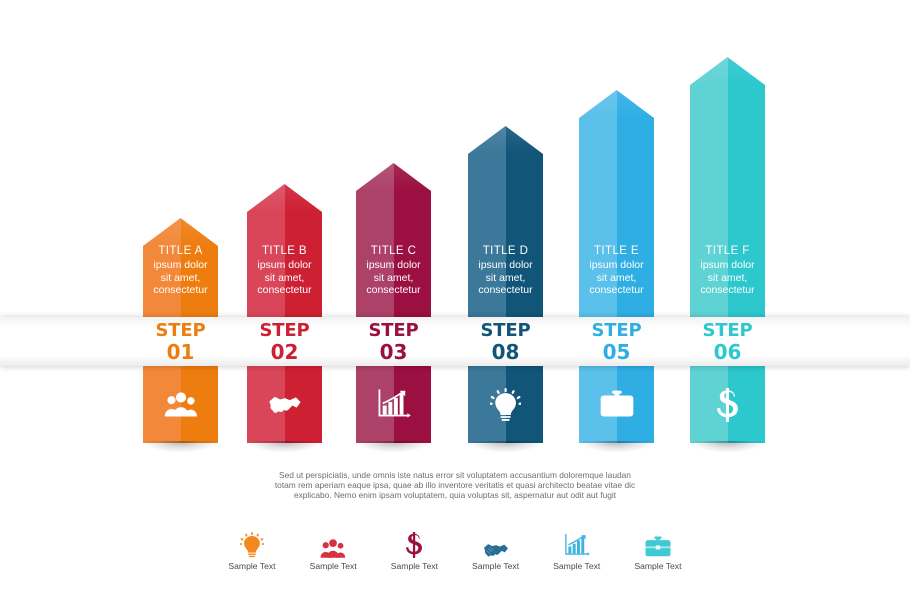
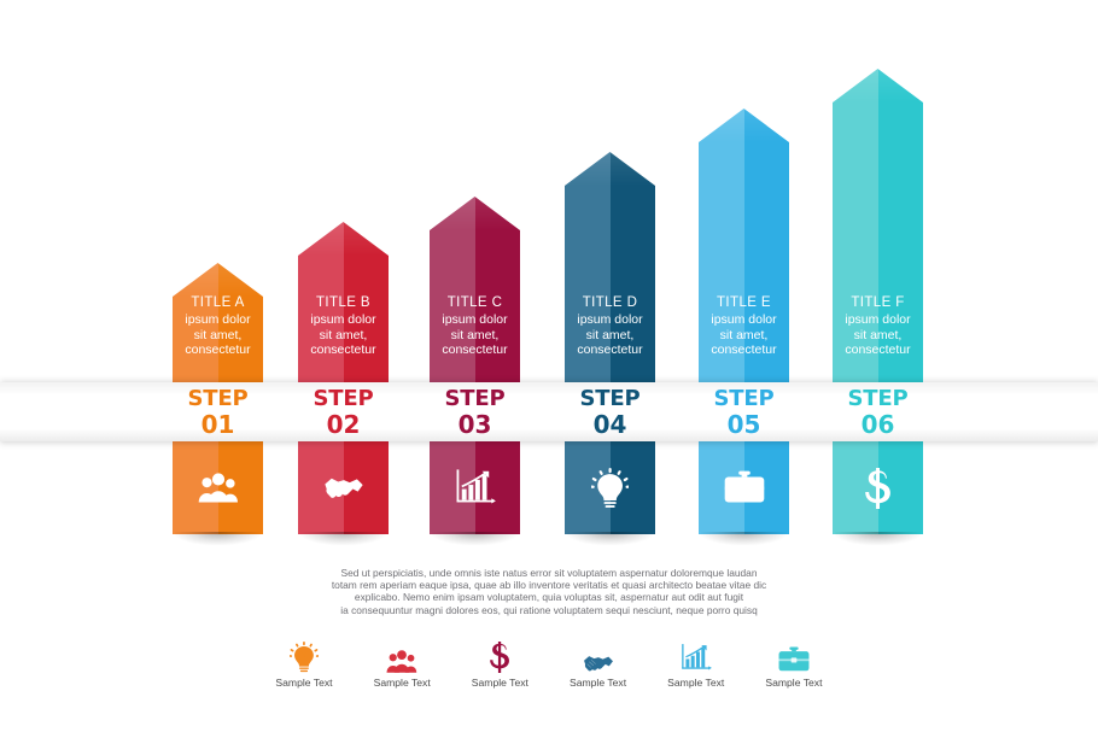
  TITLE A
  ipsum dolor
  sit amet,
  consectetur
  TITLE B
  ipsum dolor
  sit amet,
  consectetur
  TITLE C
  ipsum dolor
  sit amet,
  consectetur
  TITLE D
  ipsum dolor
  sit amet,
  consectetur
  TITLE E
  ipsum dolor
  sit amet,
  consectetur
  TITLE F
  ipsum dolor
  sit amet,
  consectetur
  STEP
  01
  STEP
  02
  STEP
  03
  STEP
- 08
+ 04
  STEP
  05
  STEP
  06
- Sed ut perspiciatis, unde omnis iste natus error sit voluptatem accusantium doloremque laudan
+ Sed ut perspiciatis, unde omnis iste natus error sit voluptatem aspernatur doloremque laudan
  totam rem aperiam eaque ipsa, quae ab illo inventore veritatis et quasi architecto beatae vitae dic
  explicabo. Nemo enim ipsam voluptatem, quia voluptas sit, aspernatur aut odit aut fugit
+ ia consequuntur magni dolores eos, qui ratione voluptatem sequi nesciunt, neque porro quisq
  Sample Text
  Sample Text
  Sample Text
  Sample Text
  Sample Text
  Sample Text
